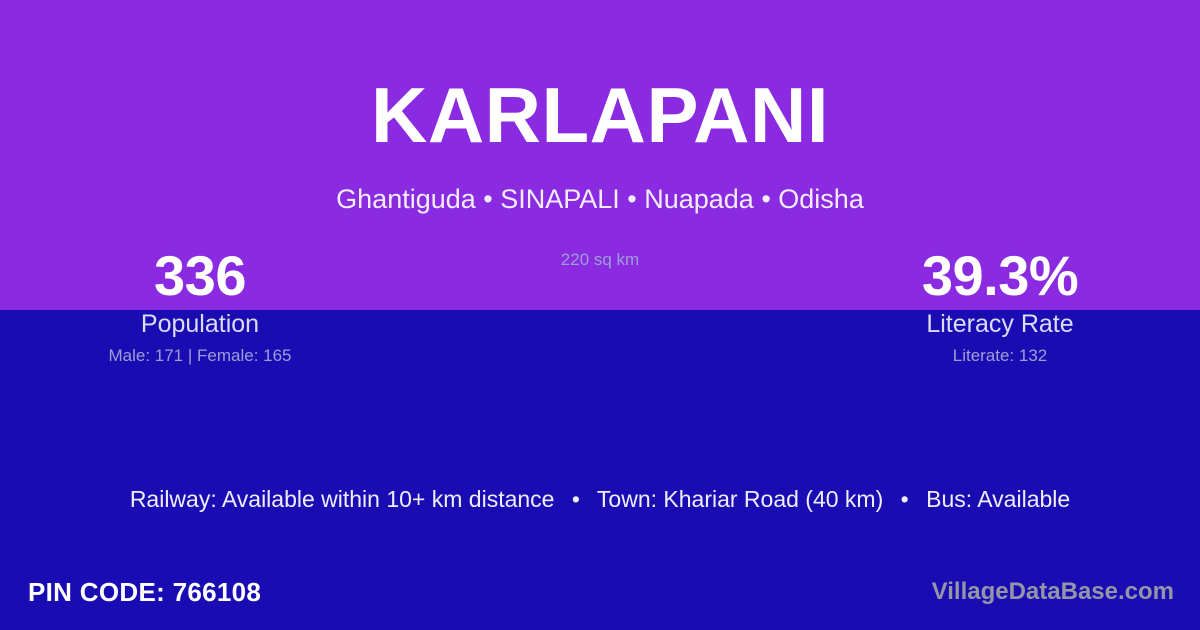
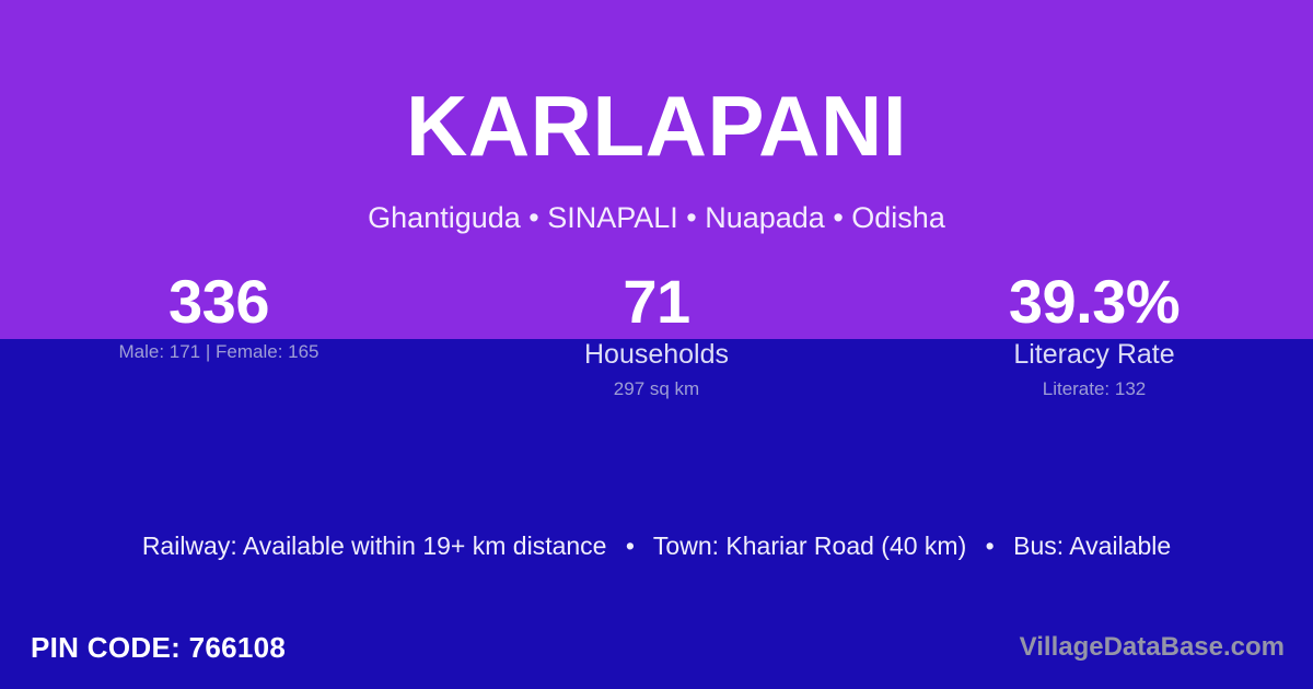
  KARLAPANI
  Ghantiguda • SINAPALI • Nuapada • Odisha
  336
- Population
  Male: 171 | Female: 165
+ 71
+ Households
- 220 sq km
+ 297 sq km
  39.3%
  Literacy Rate
  Literate: 132
- Railway: Available within 10+ km distance • Town: Khariar Road (40 km) • Bus: Available
+ Railway: Available within 19+ km distance • Town: Khariar Road (40 km) • Bus: Available
  PIN CODE: 766108
  VillageDataBase.com
